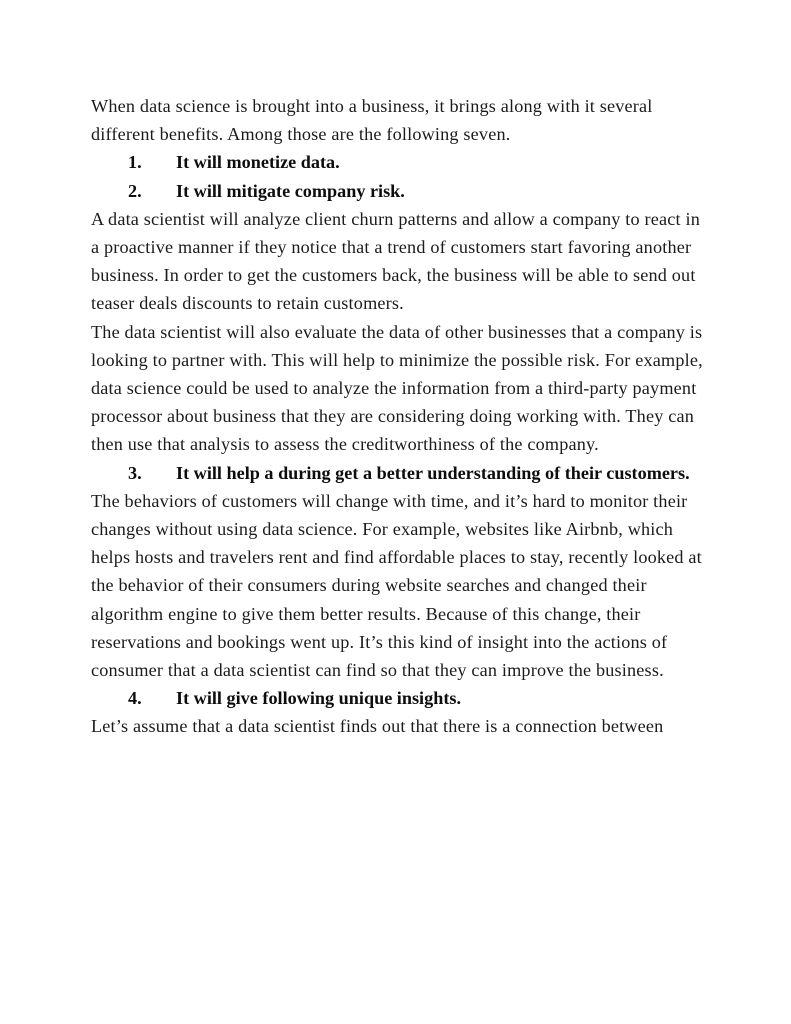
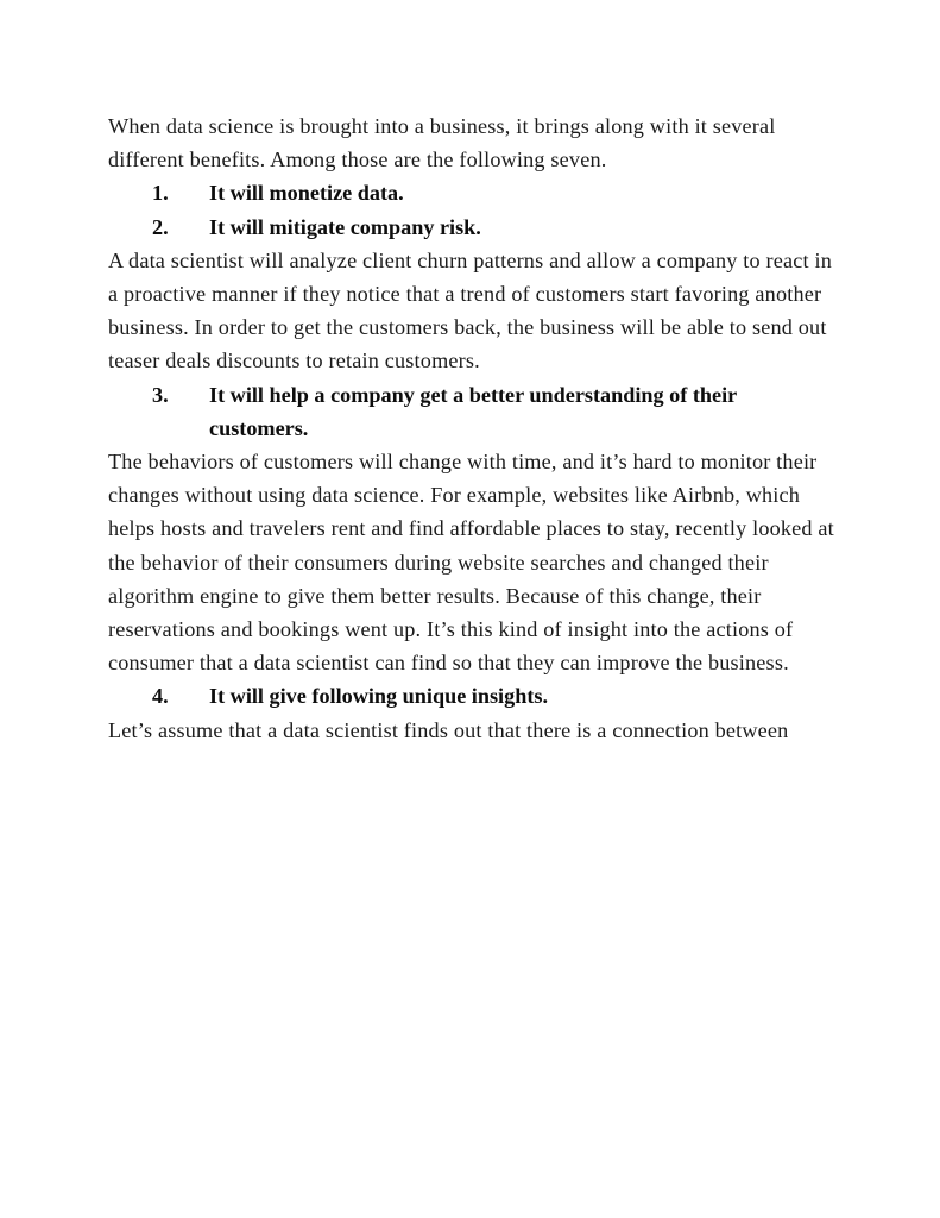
  When data science is brought into a business, it brings along with it several different benefits. Among those are the following seven.
  1. It will monetize data.
  2. It will mitigate company risk.
  A data scientist will analyze client churn patterns and allow a company to react in a proactive manner if they notice that a trend of customers start favoring another business. In order to get the customers back, the business will be able to send out teaser deals discounts to retain customers.
- The data scientist will also evaluate the data of other businesses that a company is looking to partner with. This will help to minimize the possible risk. For example, data science could be used to analyze the information from a third-party payment processor about business that they are considering doing working with. They can then use that analysis to assess the creditworthiness of the company.
- 3. It will help a during get a better understanding of their customers.
+ 3. It will help a company get a better understanding of their customers.
  The behaviors of customers will change with time, and it’s hard to monitor their changes without using data science. For example, websites like Airbnb, which helps hosts and travelers rent and find affordable places to stay, recently looked at the behavior of their consumers during website searches and changed their algorithm engine to give them better results. Because of this change, their reservations and bookings went up. It’s this kind of insight into the actions of consumer that a data scientist can find so that they can improve the business.
  4. It will give following unique insights.
  Let’s assume that a data scientist finds out that there is a connection between
